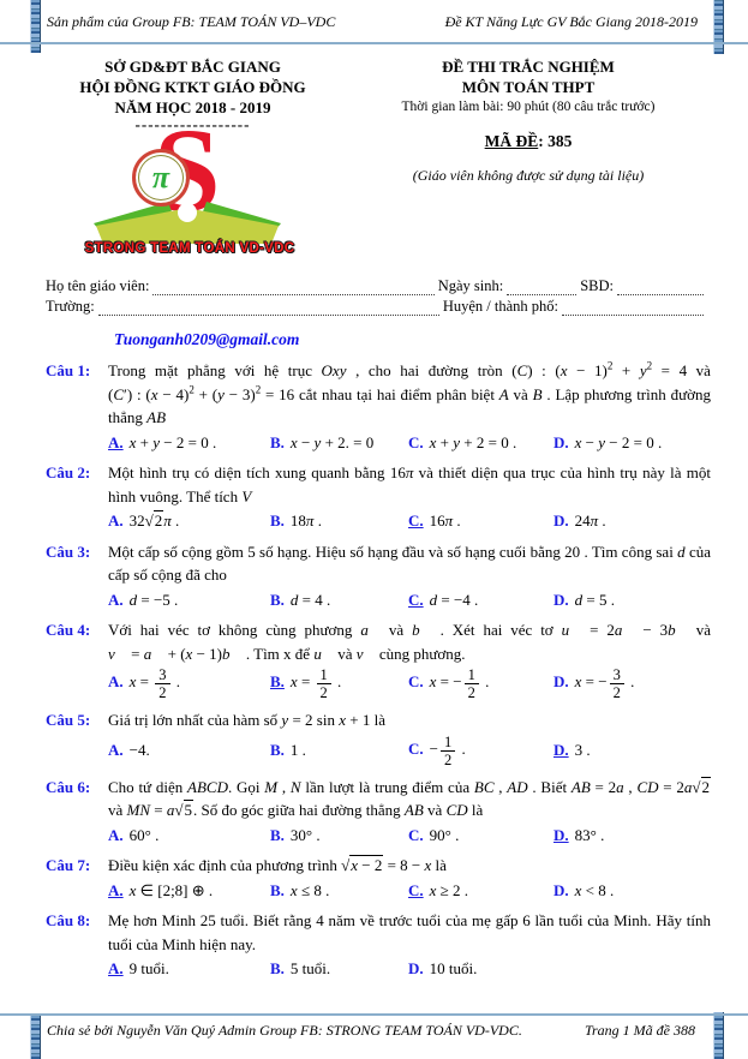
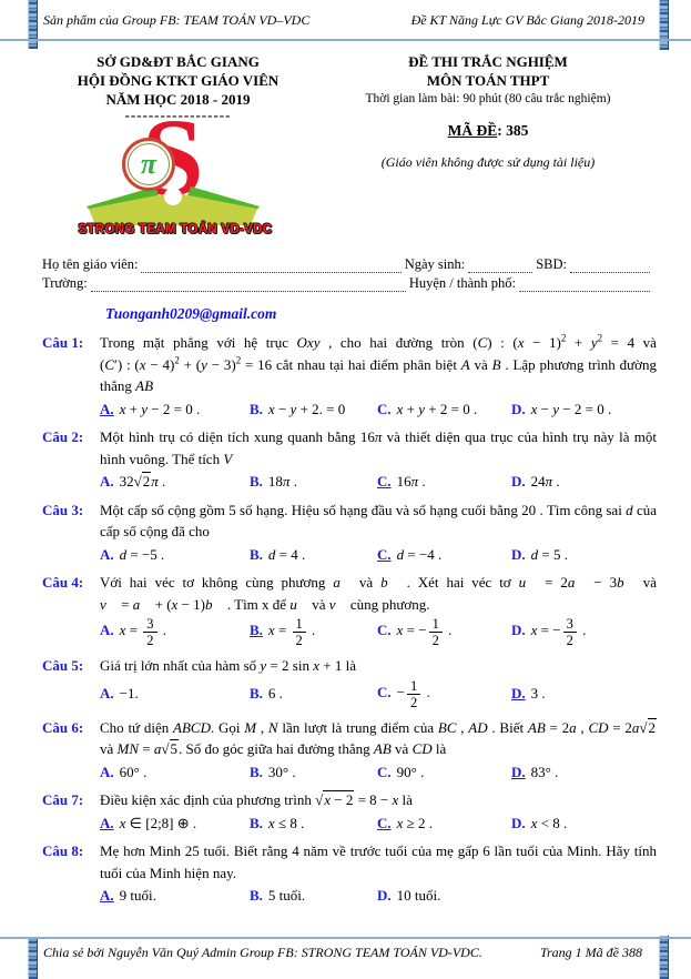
  Sản phẩm của Group FB: TEAM TOÁN VD–VDC
  Đề KT Năng Lực GV Bắc Giang 2018-2019
  SỞ GD&ĐT BẮC GIANG
- HỘI ĐỒNG KTKT GIÁO ĐỒNG
+ HỘI ĐỒNG KTKT GIÁO VIÊN
  NĂM HỌC 2018 - 2019
  ------------------
  ĐỀ THI TRẮC NGHIỆM
  MÔN TOÁN THPT
- Thời gian làm bài: 90 phút (80 câu trắc trước)
+ Thời gian làm bài: 90 phút (80 câu trắc nghiệm)
  MÃ ĐỀ: 385
  (Giáo viên không được sử dụng tài liệu)
  π
  STRONG TEAM TOÁN VD-VDC
  Họ tên giáo viên:
  Ngày sinh:
  SBD:
  Trường:
  Huyện / thành phố:
  Tuonganh0209@gmail.com
  Câu 1:
  Trong mặt phẳng với hệ trục Oxy , cho hai đường tròn (C) : (x − 1)2 + y2 = 4 và (C′) : (x − 4)2 + (y − 3)2 = 16 cắt nhau tại hai điểm phân biệt A và B . Lập phương trình đường thẳng AB
  A. x + y − 2 = 0 .
  B. x − y + 2. = 0
  C. x + y + 2 = 0 .
  D. x − y − 2 = 0 .
  Câu 2:
  Một hình trụ có diện tích xung quanh bằng 16π và thiết diện qua trục của hình trụ này là một hình vuông. Thể tích V
  A. 32√2π .
  B. 18π .
  C. 16π .
  D. 24π .
  Câu 3:
  Một cấp số cộng gồm 5 số hạng. Hiệu số hạng đầu và số hạng cuối bằng 20 . Tìm công sai d của cấp số cộng đã cho
  A. d = −5 .
  B. d = 4 .
  C. d = −4 .
  D. d = 5 .
  Câu 4:
  Với hai véc tơ không cùng phương a⃗ và b⃗ . Xét hai véc tơ u⃗ = 2a⃗ − 3b⃗ và v⃗ = a⃗ + (x − 1)b⃗ . Tìm x để u⃗ và v⃗ cùng phương.
  A. x =
  3
  2
  .
  B. x =
  1
  2
  .
  C. x = −
  1
  2
  .
  D. x = −
  3
  2
  .
  Câu 5:
  Giá trị lớn nhất của hàm số y = 2 sin x + 1 là
- A. −4.
+ A. −1.
- B. 1 .
+ B. 6 .
  C. −
  1
  2
  .
  D. 3 .
  Câu 6:
  Cho tứ diện ABCD. Gọi M , N lần lượt là trung điểm của BC , AD . Biết AB = 2a , CD = 2a√2 và MN = a√5. Số đo góc giữa hai đường thẳng AB và CD là
  A. 60° .
  B. 30° .
  C. 90° .
  D. 83° .
  Câu 7:
  Điều kiện xác định của phương trình √x − 2 = 8 − x là
  A. x ∈ [2;8] ⊕ .
  B. x ≤ 8 .
  C. x ≥ 2 .
  D. x < 8 .
  Câu 8:
  Mẹ hơn Minh 25 tuổi. Biết rằng 4 năm về trước tuổi của mẹ gấp 6 lần tuổi của Minh. Hãy tính tuổi của Minh hiện nay.
  A. 9 tuổi.
  B. 5 tuổi.
  D. 10 tuổi.
  Chia sẻ bởi Nguyễn Văn Quý Admin Group FB: STRONG TEAM TOÁN VD-VDC.
  Trang 1 Mã đề 388
